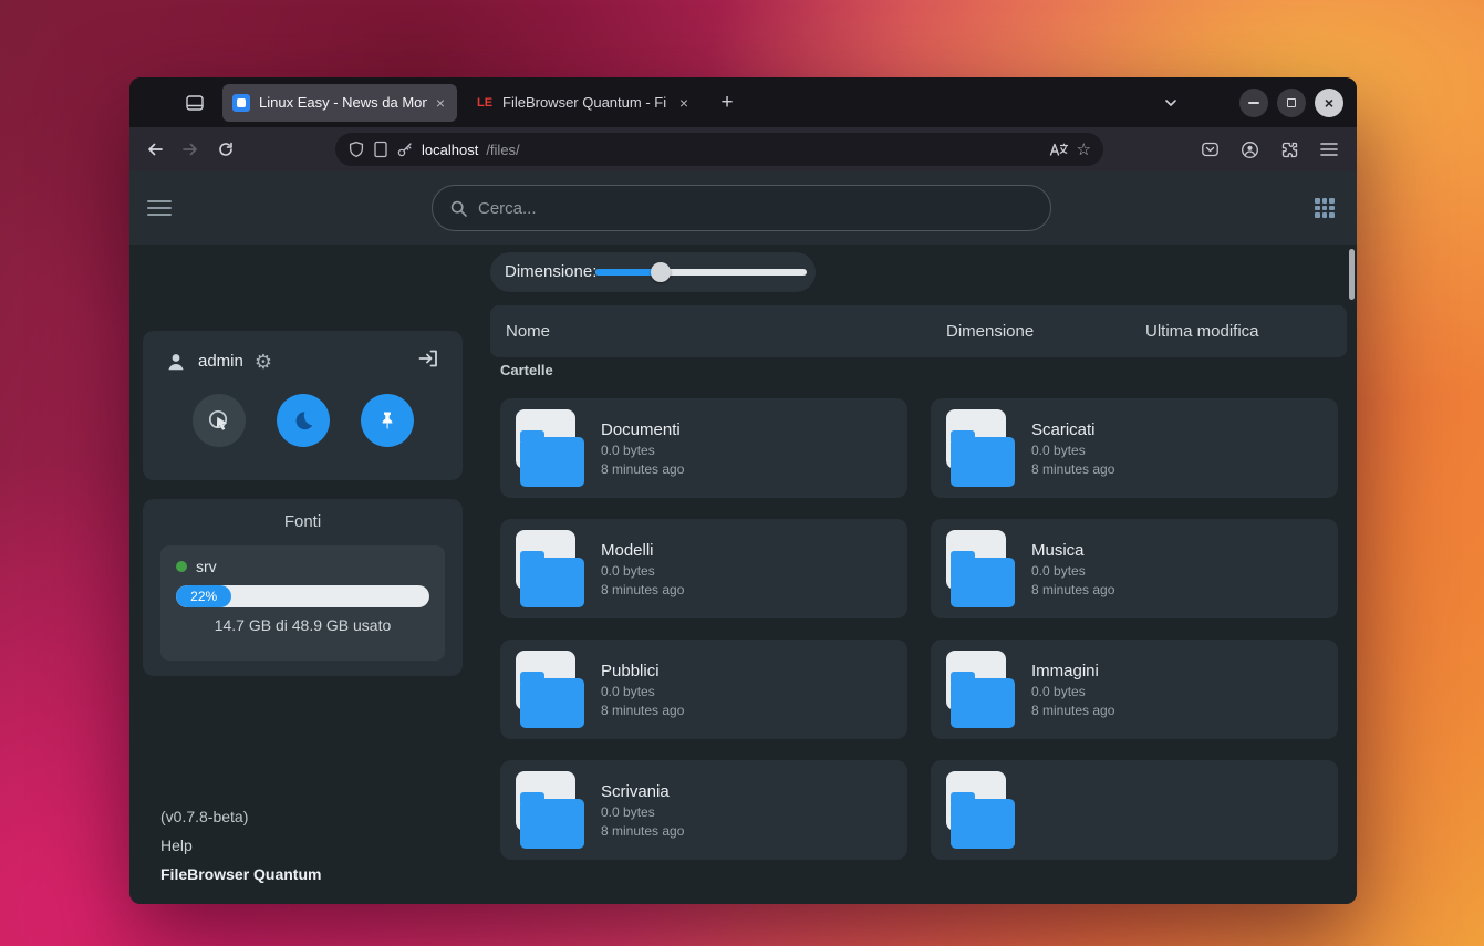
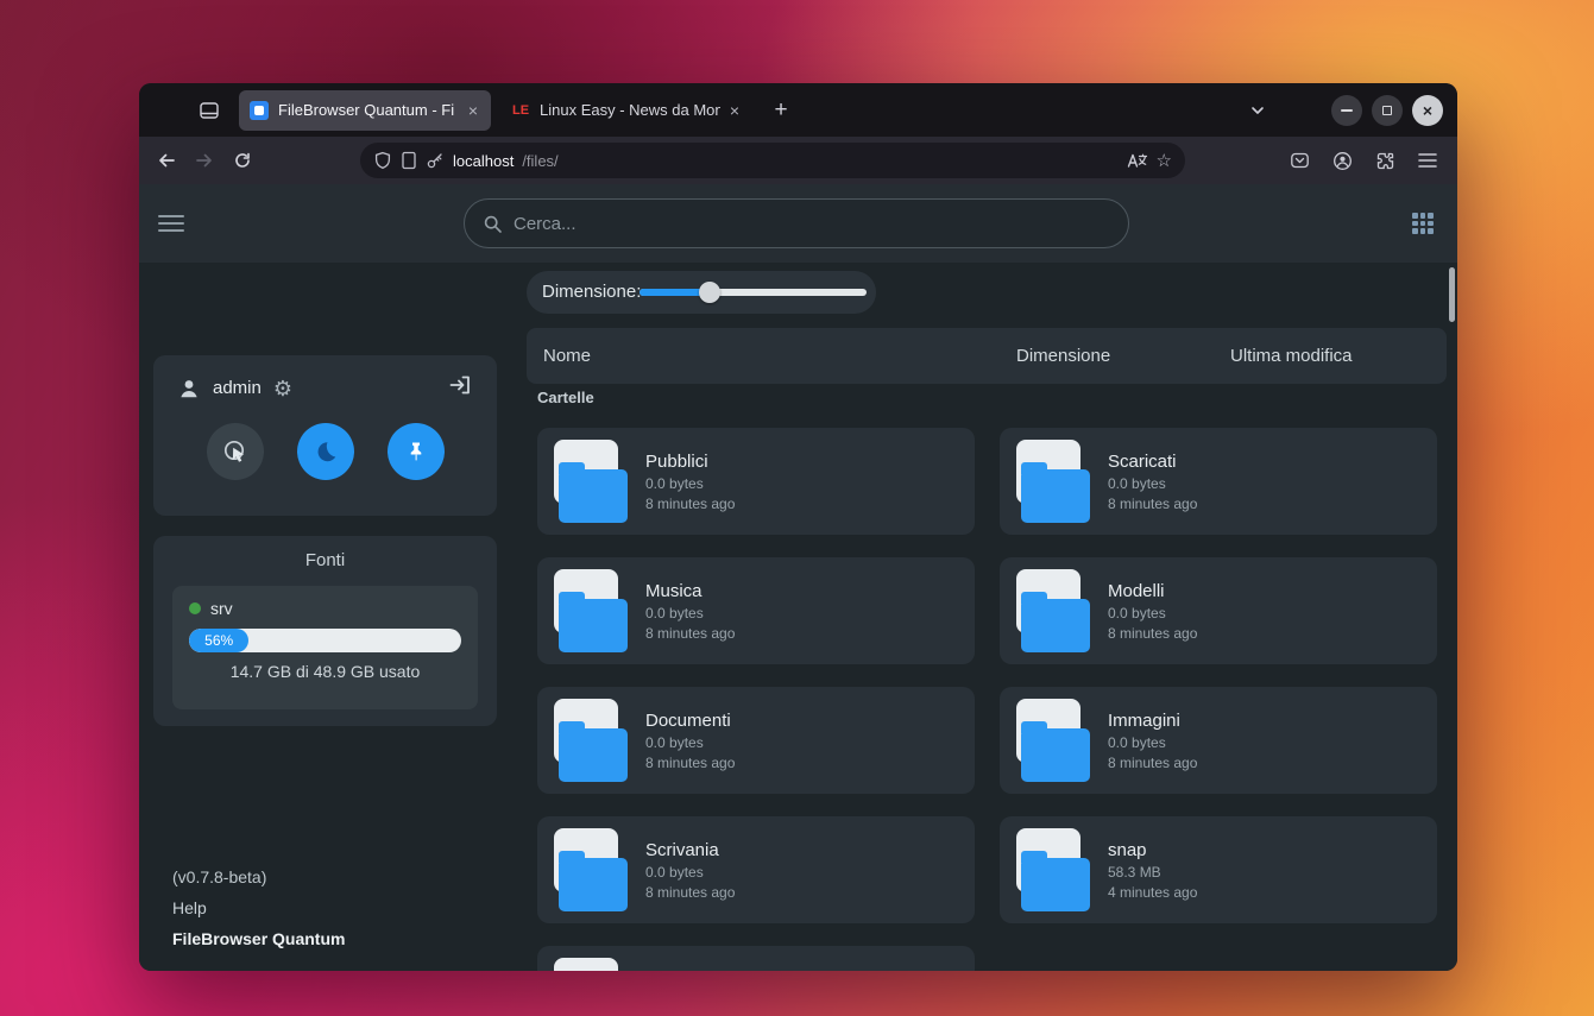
- Linux Easy - News da Mon
+ FileBrowser Quantum - Fi
  ×
  LE
- FileBrowser Quantum - Fi
+ Linux Easy - News da Mon
  ×
  +
  ×
  localhost
  /files/
  ☆
  Cerca...
  admin
  ⚙
  Fonti
  srv
- 22%
+ 56%
  14.7 GB di 48.9 GB usato
  (v0.7.8-beta)
  Help
  FileBrowser Quantum
  Dimensione
  Nome
  Dimensione
  Ultima modifica
  Cartelle
- Documenti
+ Pubblici
  0.0 bytes
  8 minutes ago
  Scaricati
  0.0 bytes
  8 minutes ago
- Modelli
+ Musica
  0.0 bytes
  8 minutes ago
- Musica
+ Modelli
  0.0 bytes
  8 minutes ago
- Pubblici
+ Documenti
  0.0 bytes
  8 minutes ago
  Immagini
  0.0 bytes
  8 minutes ago
  Scrivania
  0.0 bytes
  8 minutes ago
+ snap
+ 58.3 MB
+ 4 minutes ago
